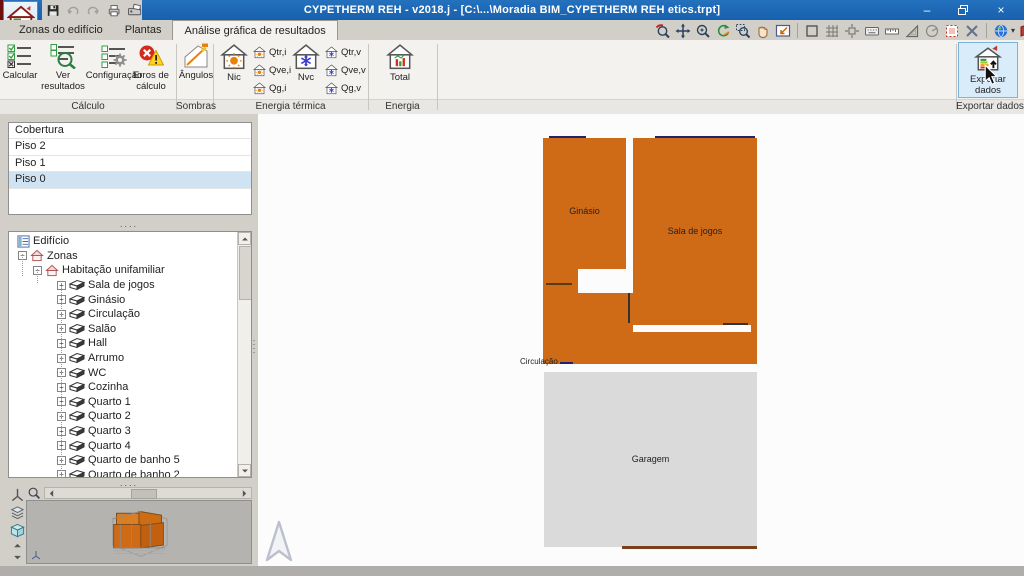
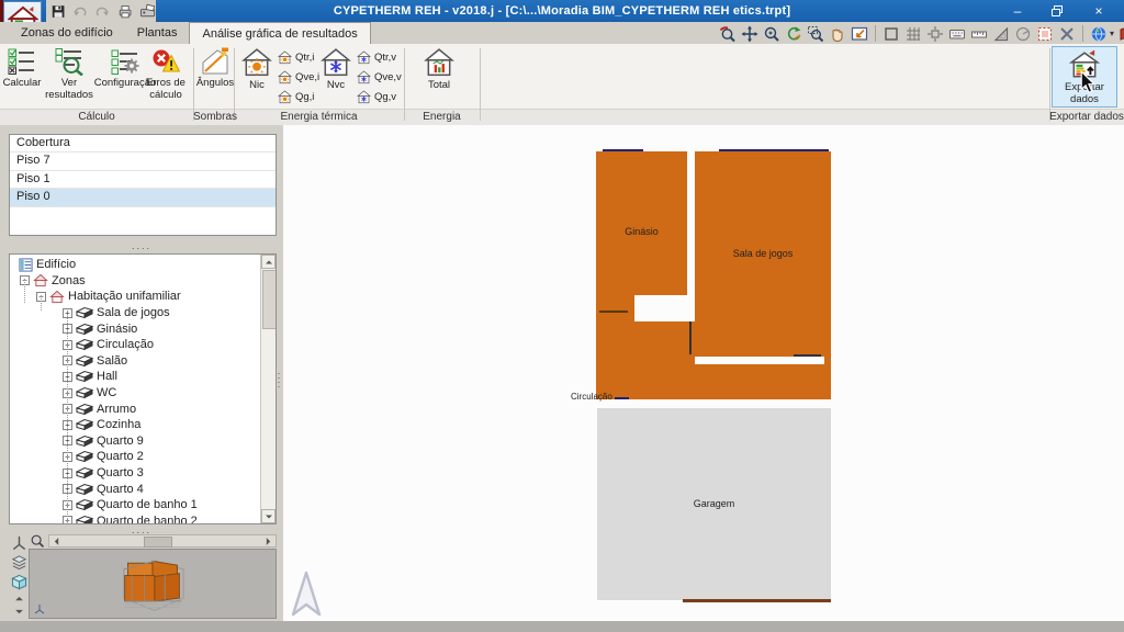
  CYPETHERM REH - v2018.j - [C:\...\Moradia BIM_CYPETHERM REH etics.trpt]
  –
  ×
  Zonas do edifício
  Plantas
  Análise gráfica de resultados
  ▾
  Calcular
  Ver resultados
  Configuração
  Erros de cálculo
  Ângulos
  Nic
  Qtr,i
  Qve,i
  Qg,i
  Nvc
  Qtr,v
  Qve,v
  Qg,v
  Total
  Expotar dados
  Cálculo
  Sombra
  Energia térmica
  Exportar dados
  Cobertura
- Piso 2
+ Piso 7
  Piso 1
  Piso 0
  ....
  Edifício
  −
  Zonas
  −
  Habitação unifamiliar
  +
  Sala de jogos
  +
  Ginásio
  +
  Circulação
  +
  Salão
  +
  Hall
  +
- Arrumo
+ WC
  +
- WC
+ Arrumo
  +
  Cozinha
  +
- Quarto 1
+ Quarto 9
  +
  Quarto 2
  +
  Quarto 3
  +
  Quarto 4
  +
- Quarto de banho 5
+ Quarto de banho 1
  +
  Quarto de banho 2
  ....
  .
  .
  .
  .
  Ginásio
  Sala de jogos
  Circulação
  Garagem
